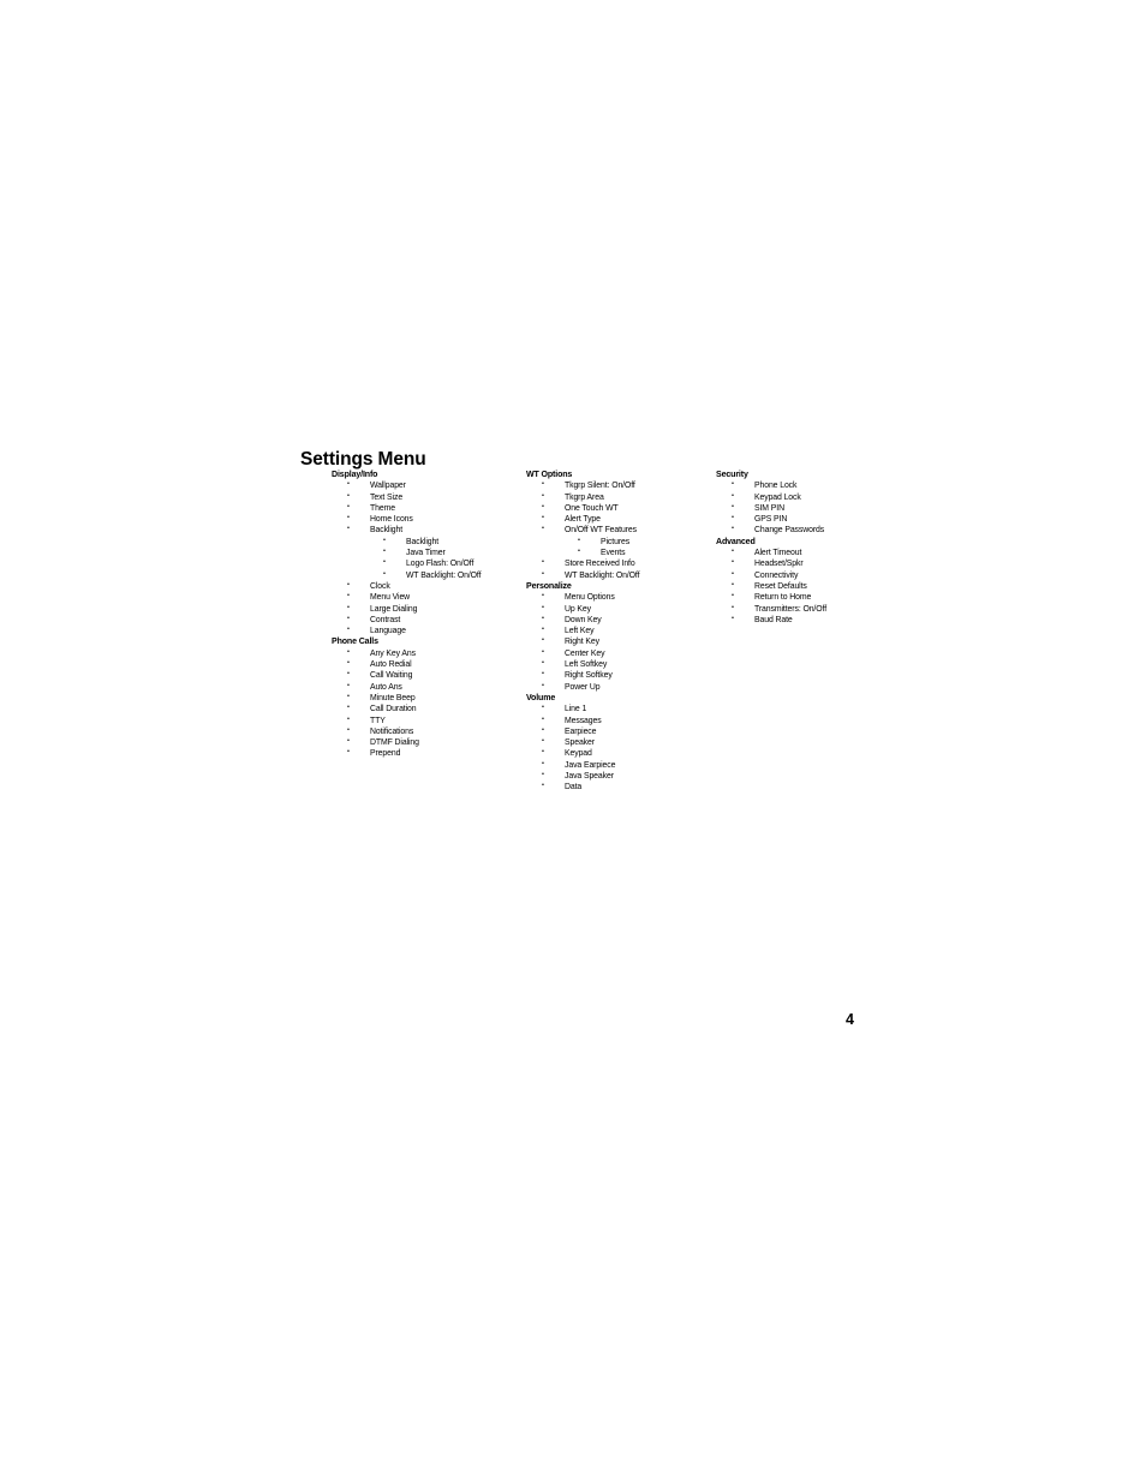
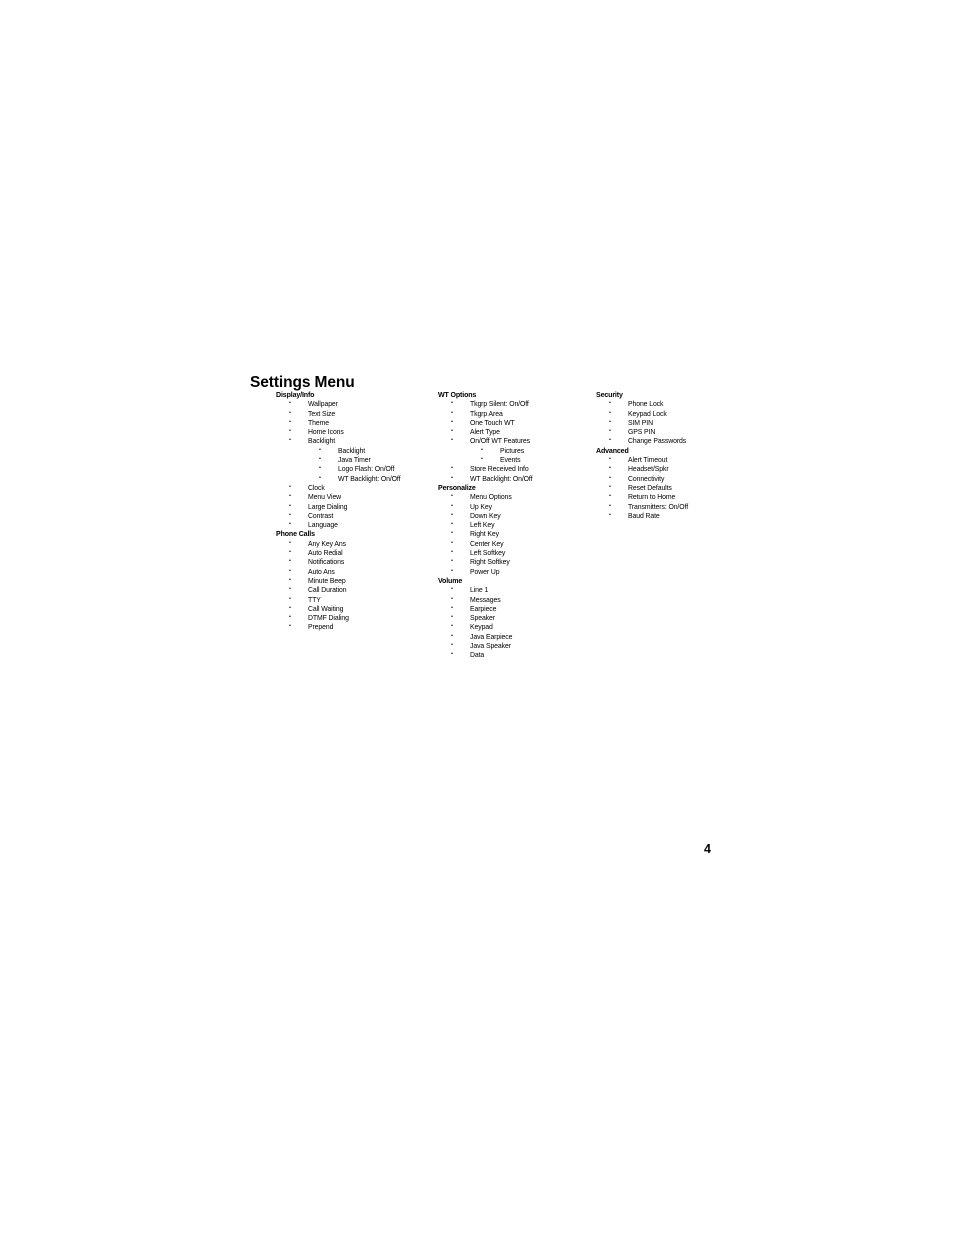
  Settings Menu
  Display/Info
  Wallpaper
  Text Size
  Theme
  Home Icons
  Backlight
  Backlight
  Java Timer
  Logo Flash: On/Off
  WT Backlight: On/Off
  Clock
  Menu View
  Large Dialing
  Contrast
  Language
  Phone Calls
  Any Key Ans
  Auto Redial
- Call Waiting
+ Notifications
  Auto Ans
  Minute Beep
  Call Duration
  TTY
- Notifications
+ Call Waiting
  DTMF Dialing
  Prepend
  WT Options
  Tkgrp Silent: On/Off
  Tkgrp Area
  One Touch WT
  Alert Type
  On/Off WT Features
  Pictures
  Events
  Store Received Info
  WT Backlight: On/Off
  Personalize
  Menu Options
  Up Key
  Down Key
  Left Key
  Right Key
  Center Key
  Left Softkey
  Right Softkey
  Power Up
  Volume
  Line 1
  Messages
  Earpiece
  Speaker
  Keypad
  Java Earpiece
  Java Speaker
  Data
  Security
  Phone Lock
  Keypad Lock
  SIM PIN
  GPS PIN
  Change Passwords
  Advanced
  Alert Timeout
  Headset/Spkr
  Connectivity
  Reset Defaults
  Return to Home
  Transmitters: On/Off
  Baud Rate
  4
